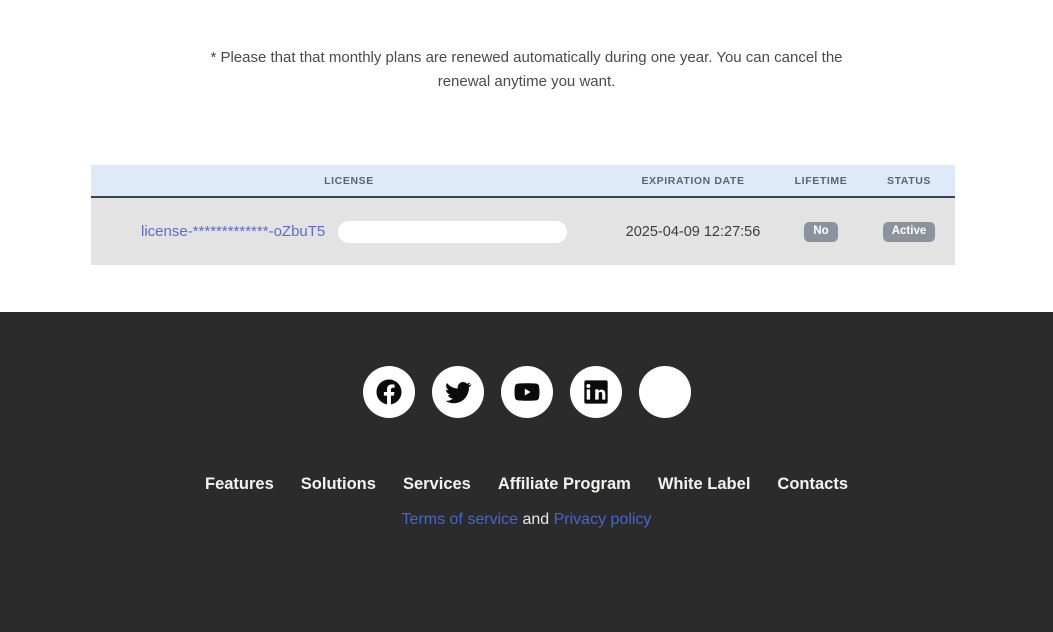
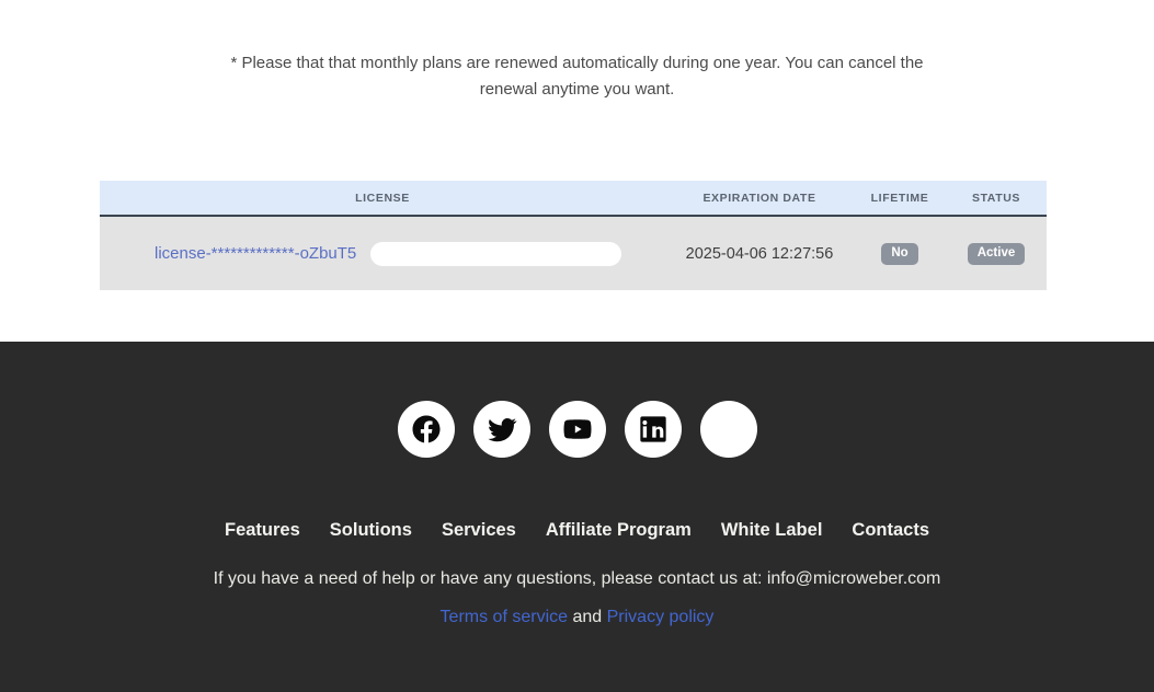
  * Please that that monthly plans are renewed automatically during one year. You can cancel the renewal anytime you want.
  LICENSE	EXPIRATION DATE	LIFETIME	STATUS
- license-*************-oZbuT5	2025-04-09 12:27:56	No	Active
+ license-*************-oZbuT5	2025-04-06 12:27:56	No	Active
  Features
  Solutions
  Services
  Affiliate Program
  White Label
  Contacts
+ If you have a need of help or have any questions, please contact us at: info@microweber.com
  Terms of service and Privacy policy
